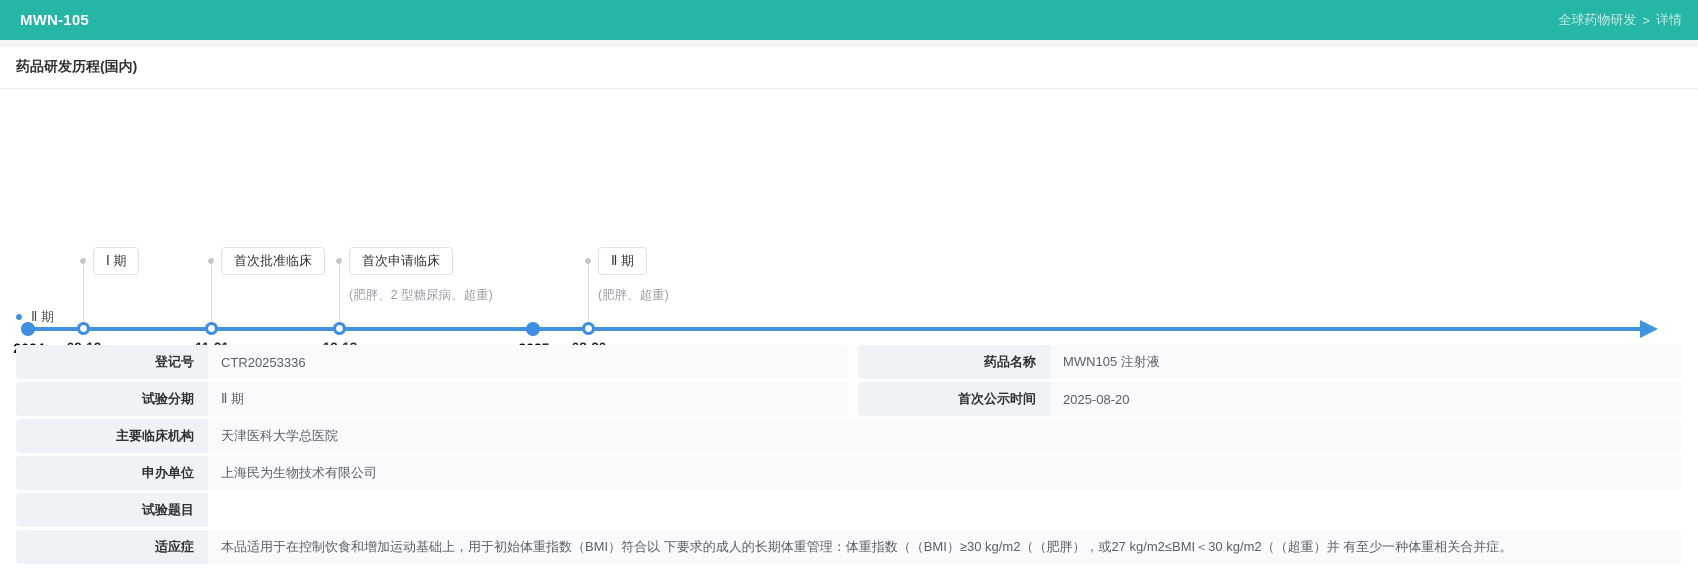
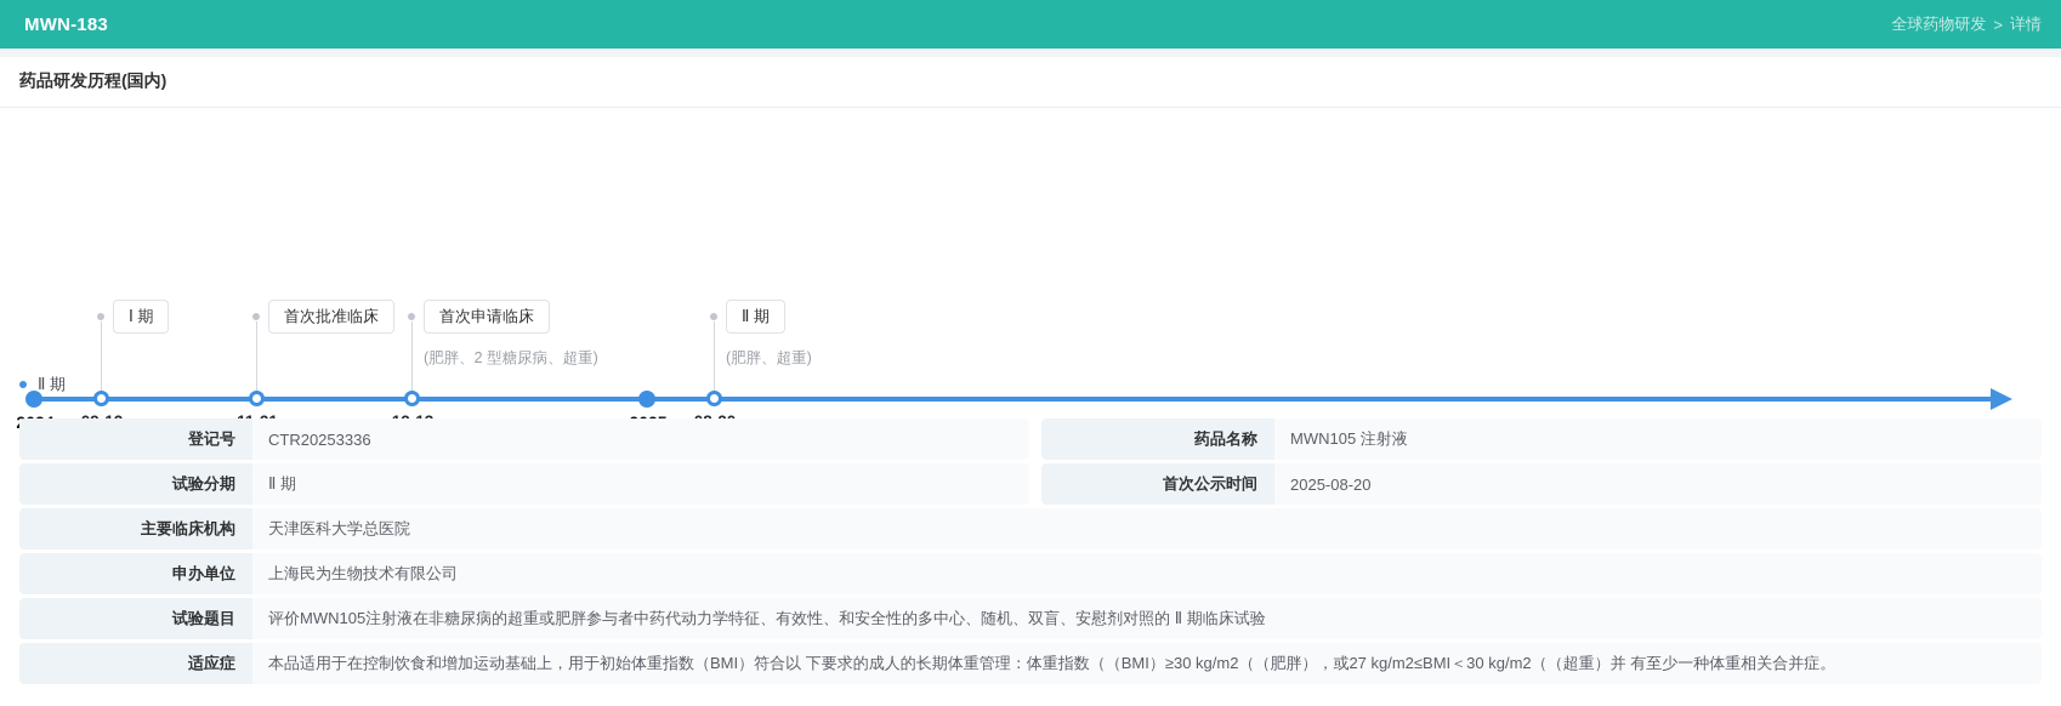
- MWN-105
+ MWN-183
  全球药物研发
  >
  详情
  药品研发历程(国内)
  Ⅰ 期
  首次批准临床
  首次申请临床
  (肥胖、2 型糖尿病、超重)
  Ⅱ 期
  (肥胖、超重)
  Ⅱ 期
  登记号
  CTR20253336
  药品名称
  MWN105 注射液
  试验分期
  Ⅱ 期
  首次公示时间
  2025-08-20
  主要临床机构
  天津医科大学总医院
  申办单位
  上海民为生物技术有限公司
  试验题目
+ 评价MWN105注射液在非糖尿病的超重或肥胖参与者中药代动力学特征、有效性、和安全性的多中心、随机、双盲、安慰剂对照的 Ⅱ 期临床试验
  适应症
  本品适用于在控制饮食和增加运动基础上，用于初始体重指数（BMI）符合以 下要求的成人的长期体重管理：体重指数（（BMI）≥30 kg/m2（（肥胖），或27 kg/m2≤BMI＜30 kg/m2（（超重）并 有至少一种体重相关合并症。
